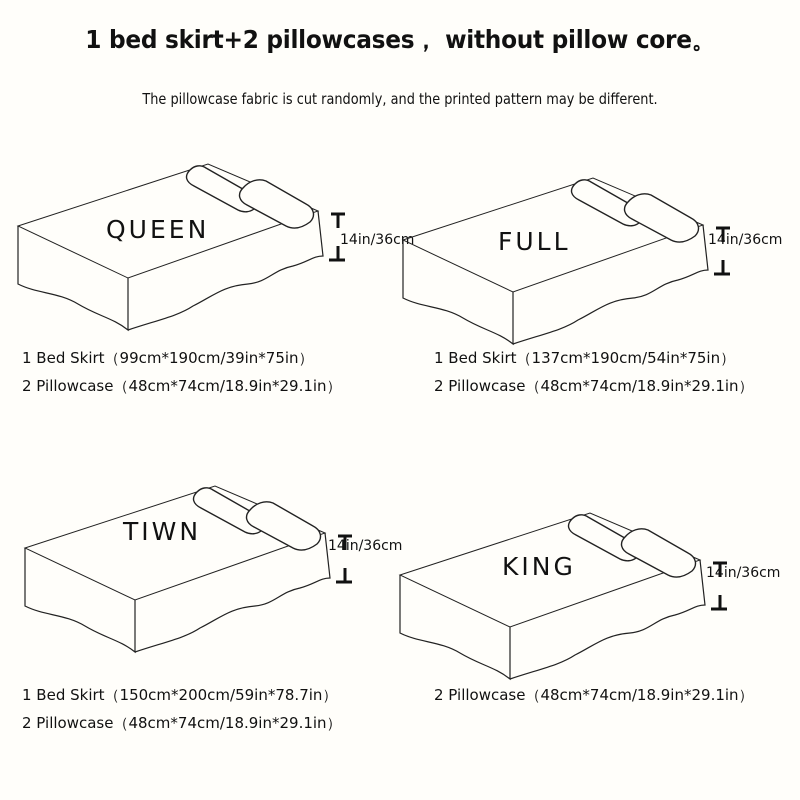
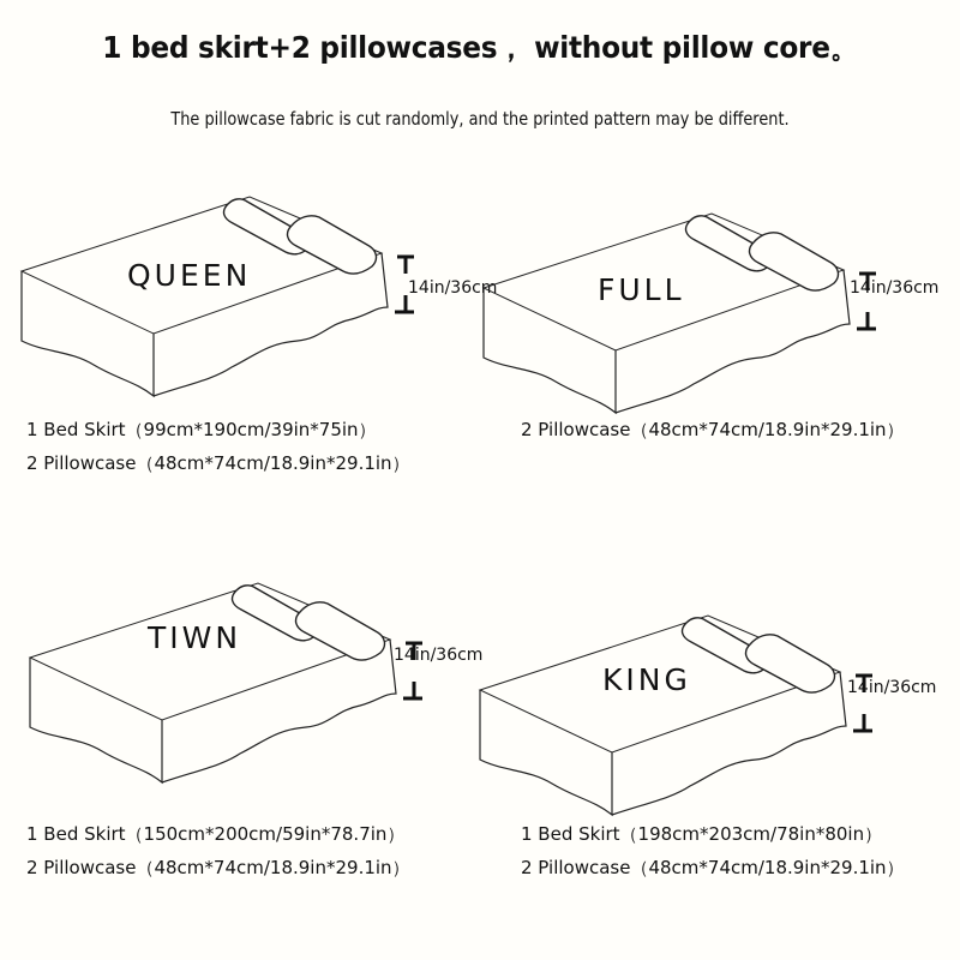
  1 bed skirt+2 pillowcases， without pillow core。
  The pillowcase fabric is cut randomly, and the printed pattern may be different.
  QUEEN
  14in/36cm
  FULL
  14in/36cm
  TIWN
  14in/36cm
  KING
  14in/36cm
  1 Bed Skirt（99cm*190cm/39in*75in）
  2 Pillowcase（48cm*74cm/18.9in*29.1in）
- 1 Bed Skirt（137cm*190cm/54in*75in）
  2 Pillowcase（48cm*74cm/18.9in*29.1in）
  1 Bed Skirt（150cm*200cm/59in*78.7in）
  2 Pillowcase（48cm*74cm/18.9in*29.1in）
+ 1 Bed Skirt（198cm*203cm/78in*80in）
  2 Pillowcase（48cm*74cm/18.9in*29.1in）
